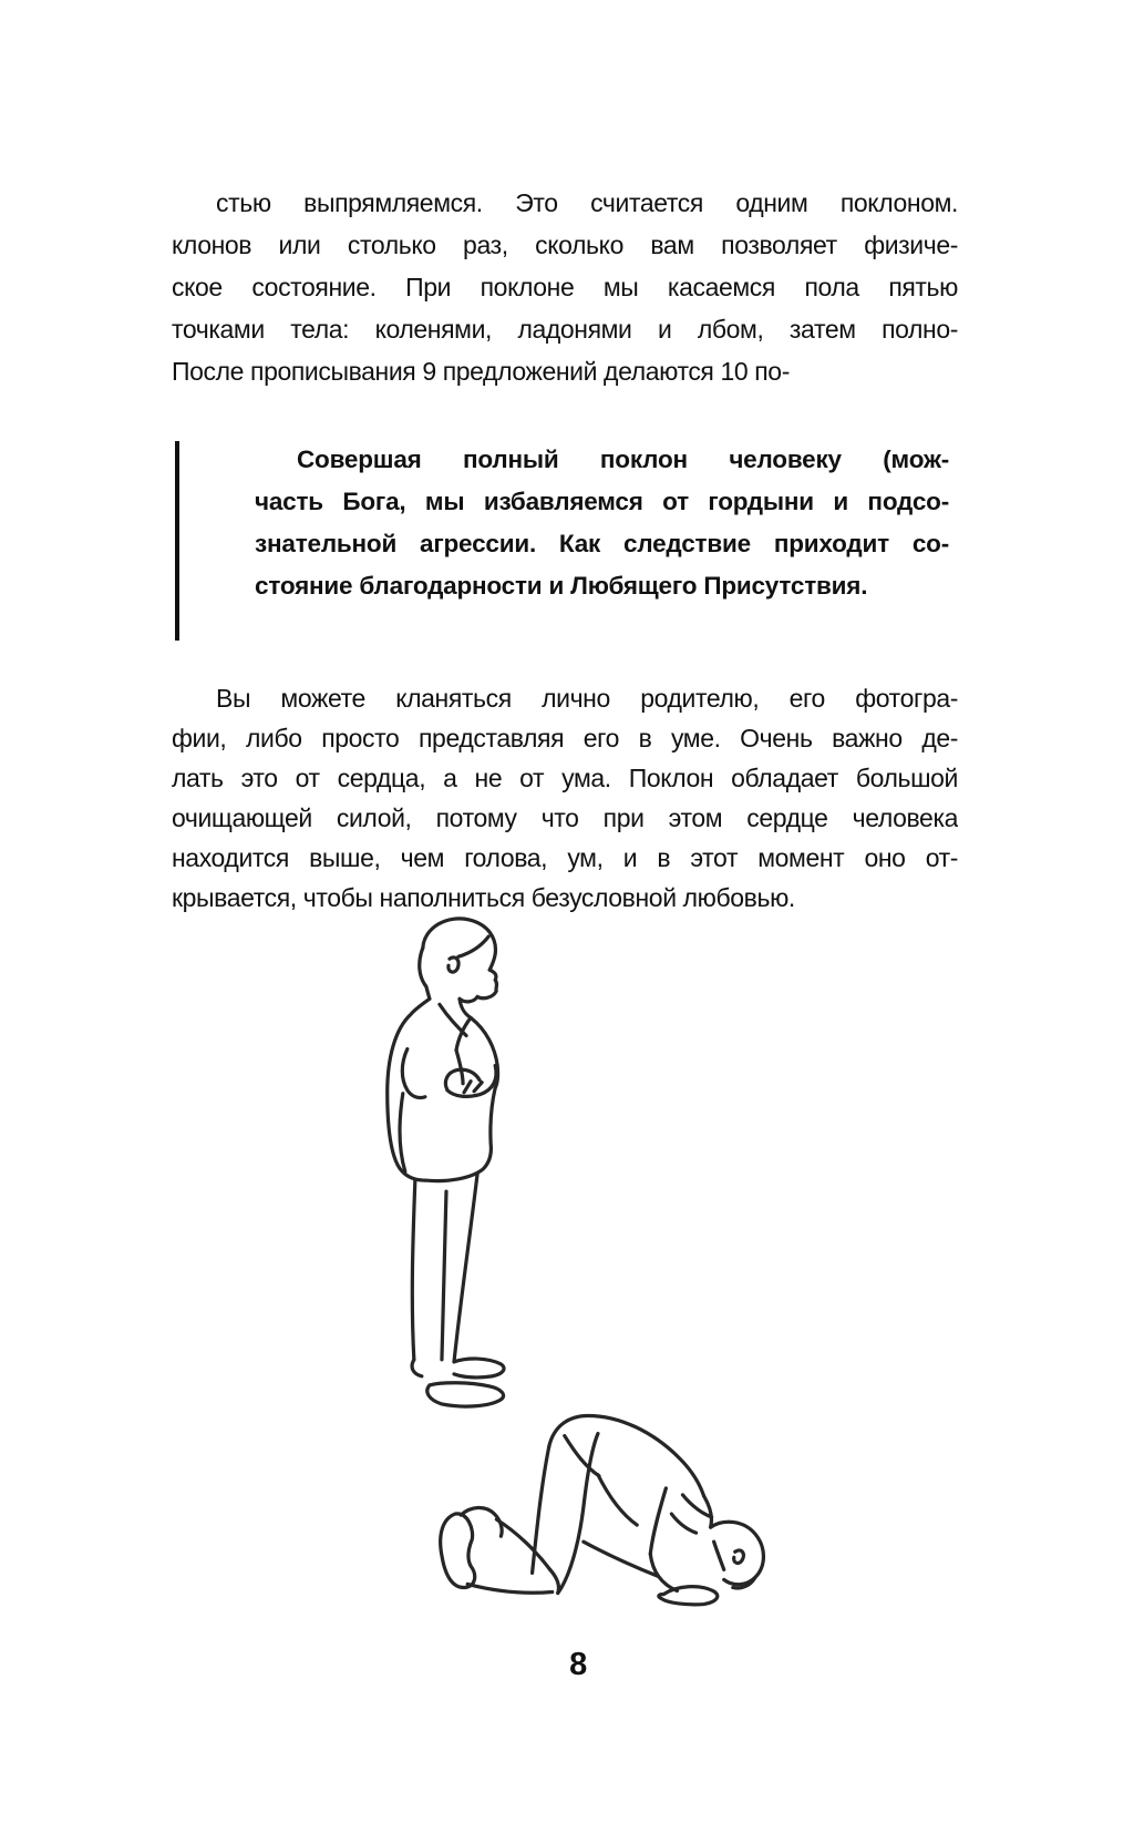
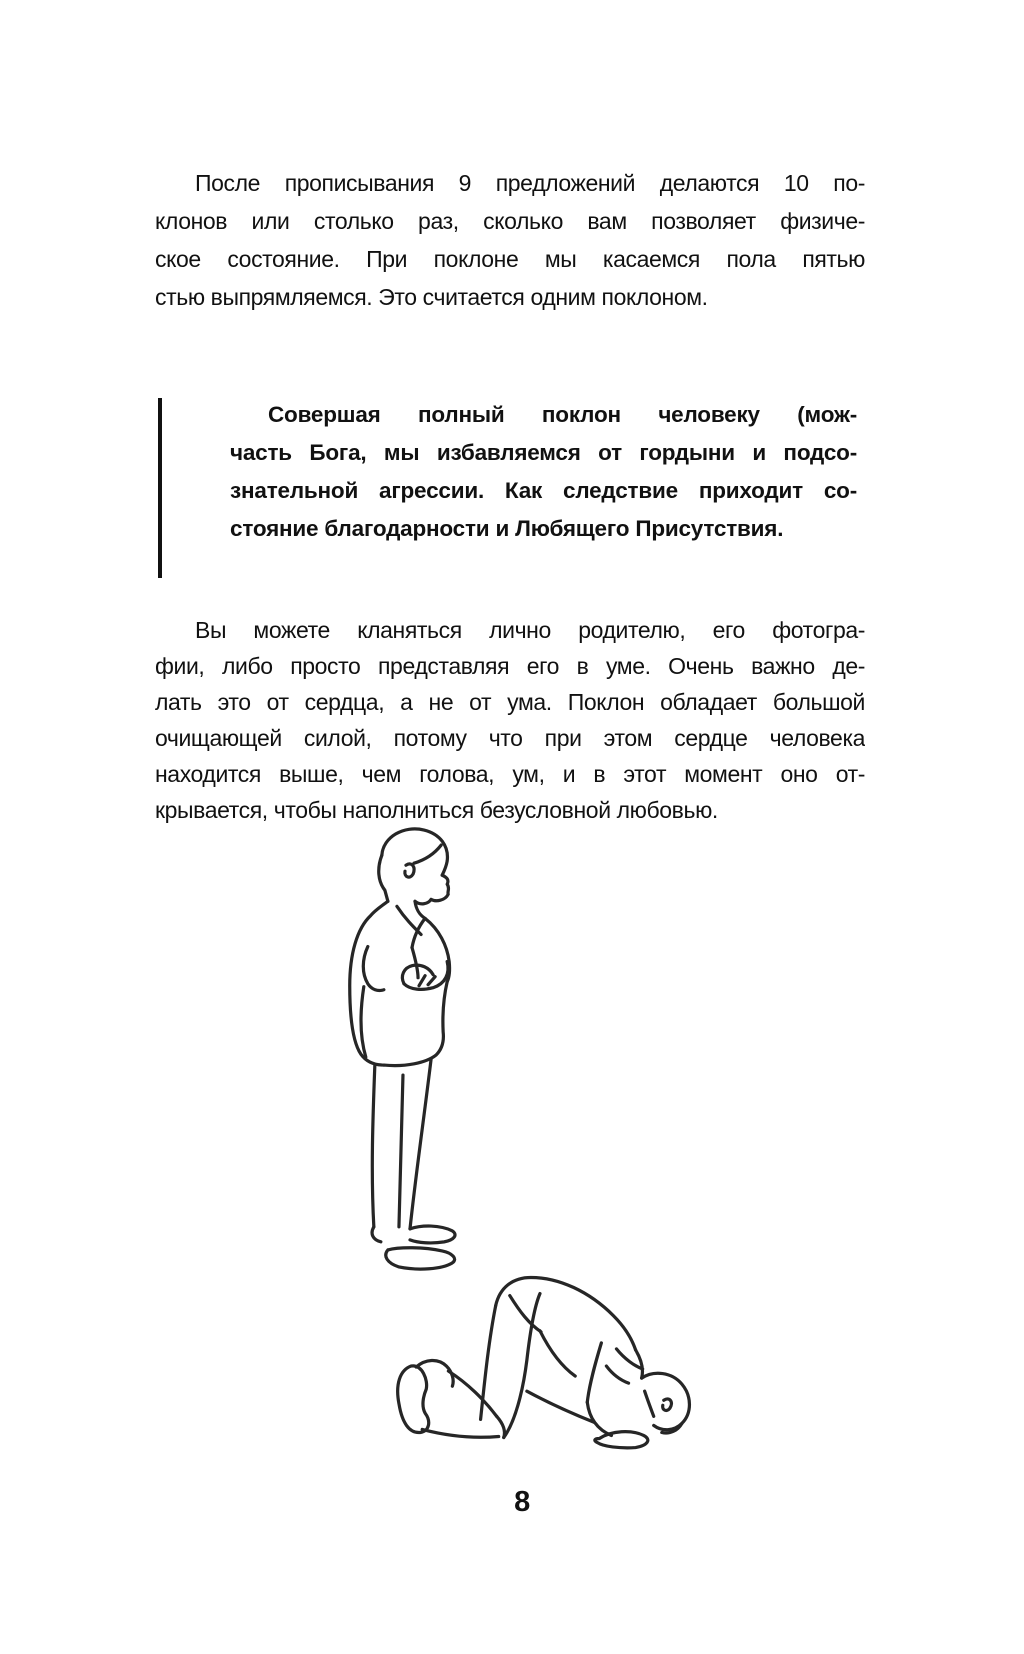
- стью выпрямляемся. Это считается одним поклоном.
+ После прописывания 9 предложений делаются 10 по-
  клонов или столько раз, сколько вам позволяет физиче-
  ское состояние. При поклоне мы касаемся пола пятью
- точками тела: коленями, ладонями и лбом, затем полно-
- После прописывания 9 предложений делаются 10 по-
+ стью выпрямляемся. Это считается одним поклоном.
  Совершая полный поклон человеку (мож-
  часть Бога, мы избавляемся от гордыни и подсо-
  знательной агрессии. Как следствие приходит со-
  стояние благодарности и Любящего Присутствия.
  Вы можете кланяться лично родителю, его фотогра-
  фии, либо просто представляя его в уме. Очень важно де-
  лать это от сердца, а не от ума. Поклон обладает большой
  очищающей силой, потому что при этом сердце человека
  находится выше, чем голова, ум, и в этот момент оно от-
  крывается, чтобы наполниться безусловной любовью.
  8
